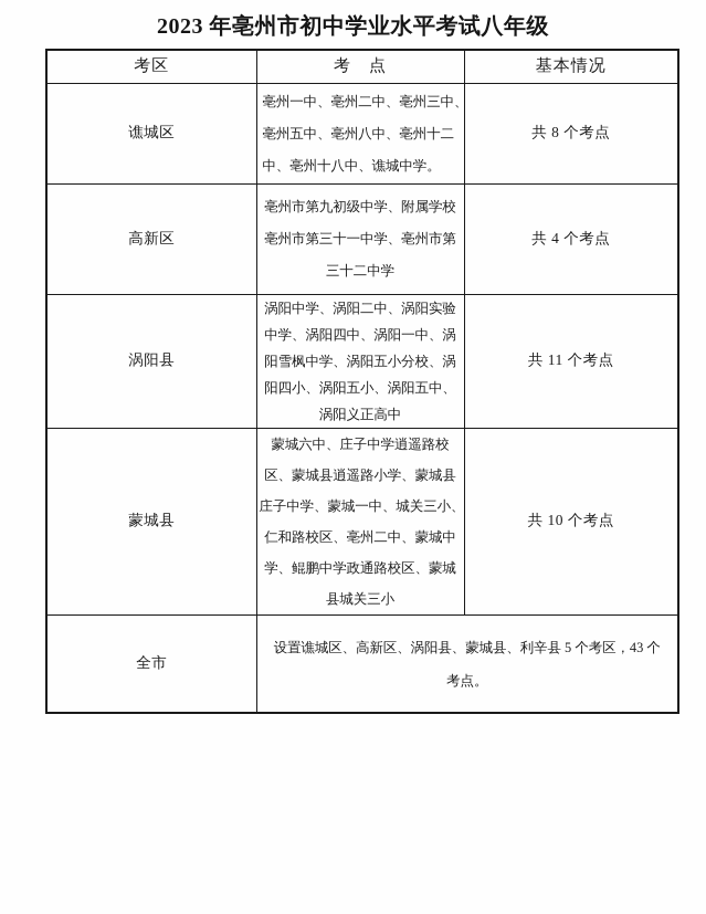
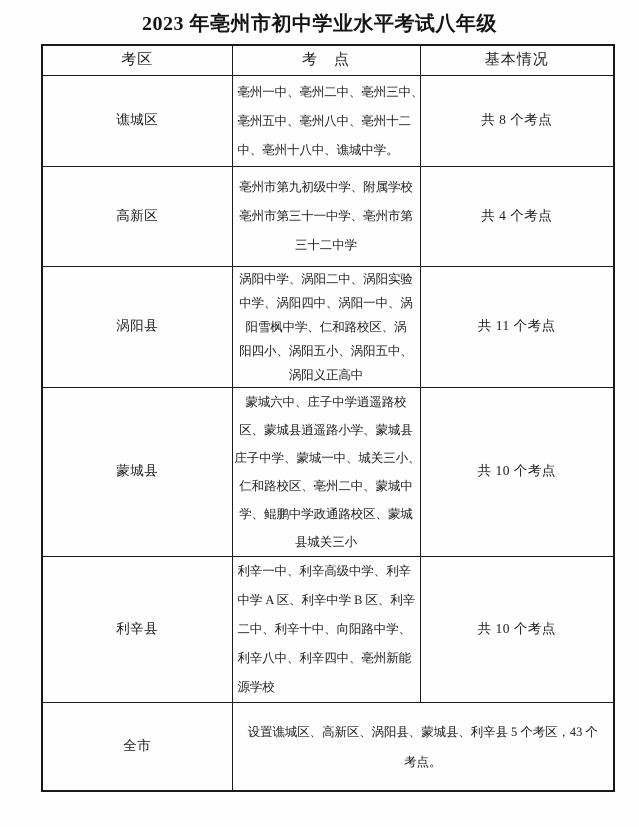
  2023 年亳州市初中学业水平考试八年级
  考区	考 点	基本情况
  谯城区	亳州一中、亳州二中、亳州三中、 亳州五中、亳州八中、亳州十二 中、亳州十八中、谯城中学。	共 8 个考点
  高新区	亳州市第九初级中学、附属学校 亳州市第三十一中学、亳州市第 三十二中学	共 4 个考点
- 涡阳县	涡阳中学、涡阳二中、涡阳实验 中学、涡阳四中、涡阳一中、涡 阳雪枫中学、涡阳五小分校、涡 阳四小、涡阳五小、涡阳五中、 涡阳义正高中	共 11 个考点
+ 涡阳县	涡阳中学、涡阳二中、涡阳实验 中学、涡阳四中、涡阳一中、涡 阳雪枫中学、仁和路校区、涡 阳四小、涡阳五小、涡阳五中、 涡阳义正高中	共 11 个考点
  蒙城县	蒙城六中、庄子中学逍遥路校 区、蒙城县逍遥路小学、蒙城县 庄子中学、蒙城一中、城关三小、 仁和路校区、亳州二中、蒙城中 学、鲲鹏中学政通路校区、蒙城 县城关三小	共 10 个考点
+ 利辛县	利辛一中、利辛高级中学、利辛 中学 A 区、利辛中学 B 区、利辛 二中、利辛十中、向阳路中学、 利辛八中、利辛四中、亳州新能 源学校	共 10 个考点
  全市	设置谯城区、高新区、涡阳县、蒙城县、利辛县 5 个考区，43 个 考点。
